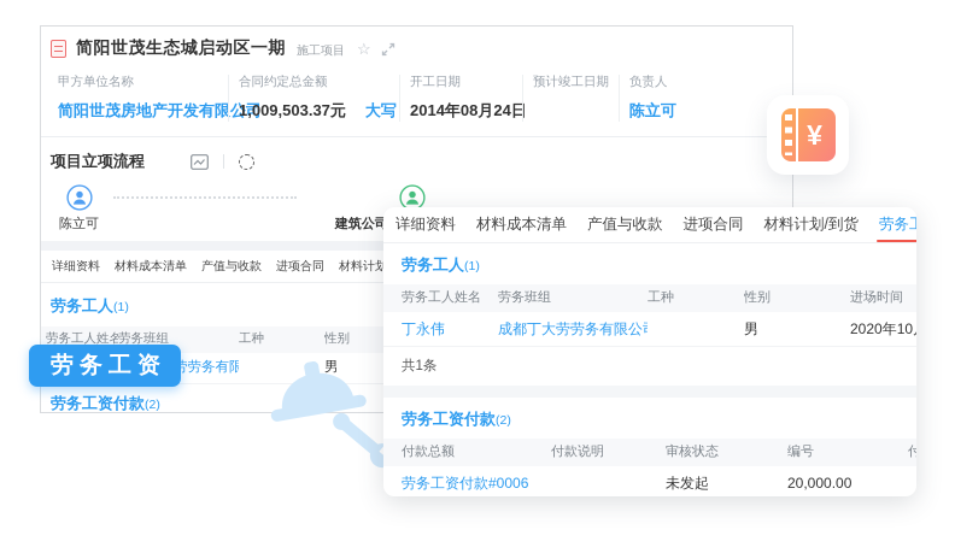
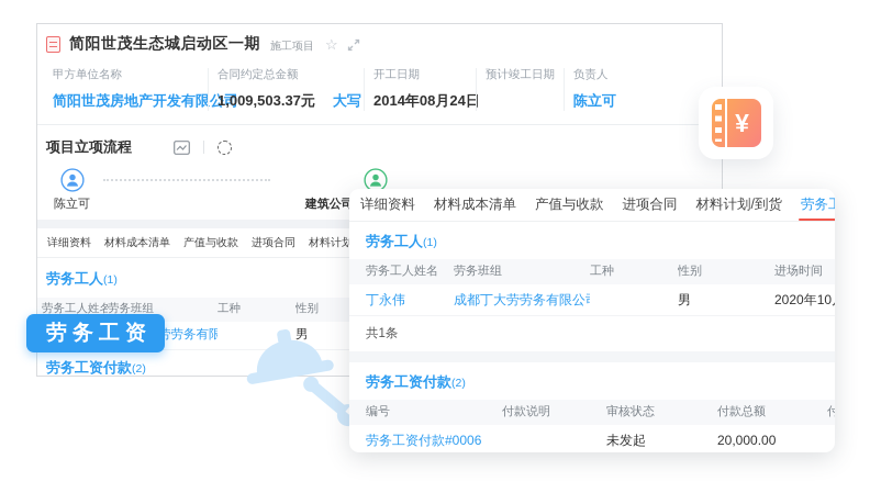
  简阳世茂生态城启动区一期
  施工项目
  ☆
  甲方单位名称
  简阳世茂房地产开发有限
  合同约定总金额
  1,009,503.37元 大写
  开工日期
  2014年08月24日
  预计竣工日期
  负责人
  陈立可
  项目立项流程
  陈立可
  详细资料
  材料成本清单
  产值与收款
  进项合同
  劳务工人(1)
  劳务工人姓名
  劳务班组
  工种
  性别
  男
  劳务工资付款(2)
  劳务工资
  详细资料
  材料成本清单
  产值与收款
  进项合同
  材料计划/到货
  劳务工人(1)
  劳务工人姓名
  劳务班组
  工种
  性别
  进场时间
  丁永伟
  成都丁大劳劳务有限公
  男
  2020年10
  共1条
  劳务工资付款(2)
- 付款总额
+ 编号
  付款说明
  审核状态
- 编号
+ 付款总额
  付
  劳务工资付款#0006
  未发起
  20,000.00
  ¥
